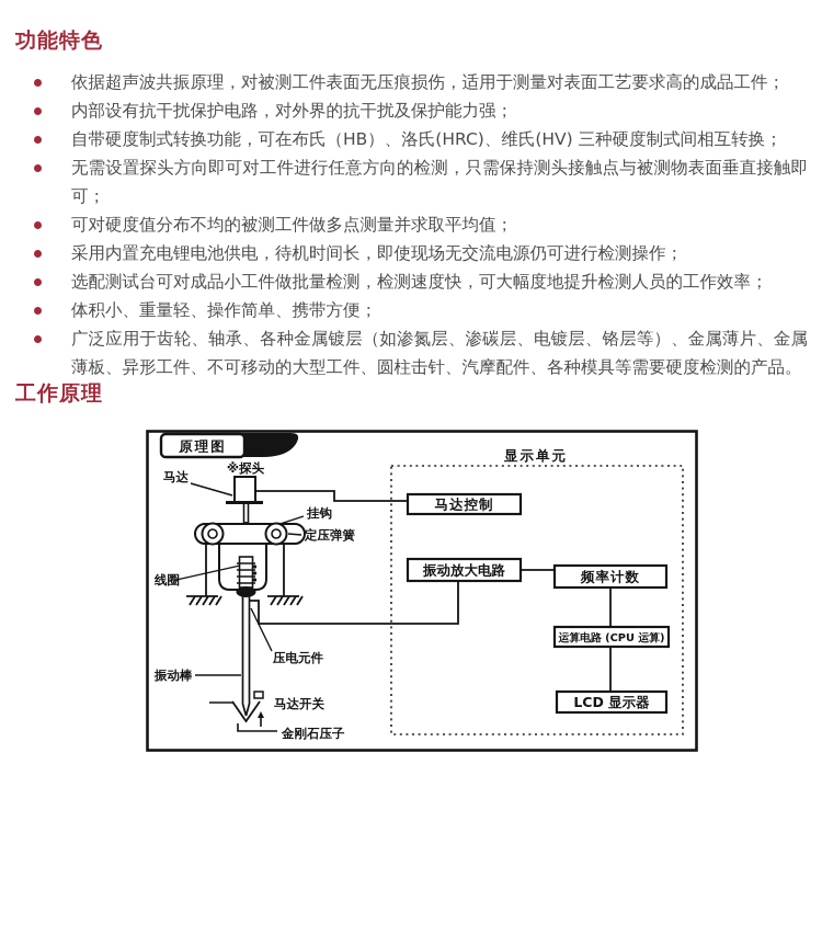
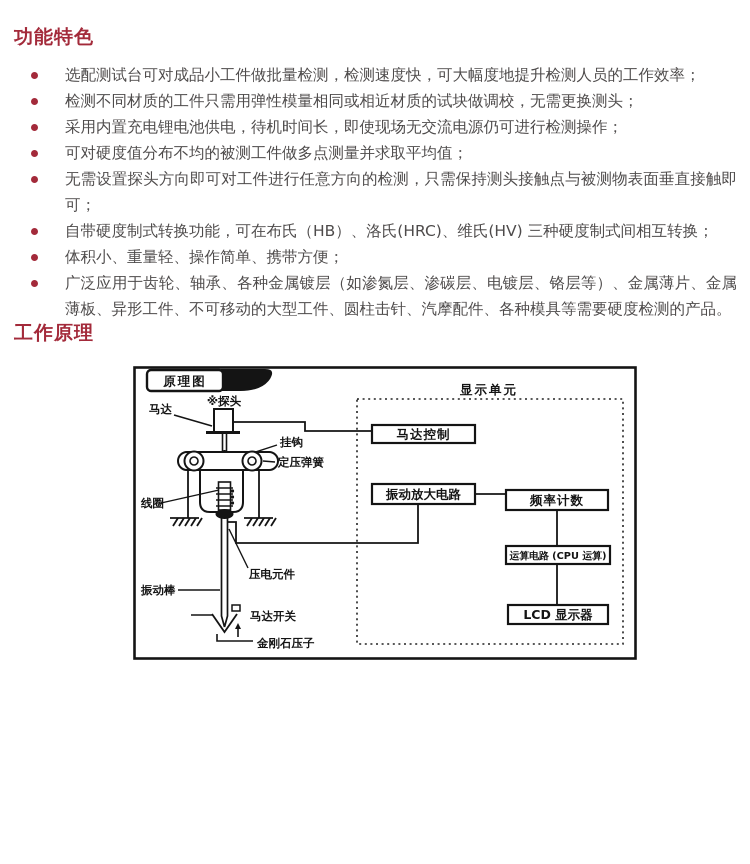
  功能特色
- 依据超声波共振原理，对被测工件表面无压痕损伤，适用于测量对表面工艺要求高的成品工件；
- 内部设有抗干扰保护电路，对外界的抗干扰及保护能力强；
- 自带硬度制式转换功能，可在布氏（HB）、洛氏(HRC)、维氏(HV) 三种硬度制式间相互转换；
+ 选配测试台可对成品小工件做批量检测，检测速度快，可大幅度地提升检测人员的工作效率；
+ 检测不同材质的工件只需用弹性模量相同或相近材质的试块做调校，无需更换测头；
- 无需设置探头方向即可对工件进行任意方向的检测，只需保持测头接触点与被测物表面垂直接触即可；
+ 采用内置充电锂电池供电，待机时间长，即使现场无交流电源仍可进行检测操作；
  可对硬度值分布不均的被测工件做多点测量并求取平均值；
- 采用内置充电锂电池供电，待机时间长，即使现场无交流电源仍可进行检测操作；
+ 无需设置探头方向即可对工件进行任意方向的检测，只需保持测头接触点与被测物表面垂直接触即可；
- 选配测试台可对成品小工件做批量检测，检测速度快，可大幅度地提升检测人员的工作效率；
+ 自带硬度制式转换功能，可在布氏（HB）、洛氏(HRC)、维氏(HV) 三种硬度制式间相互转换；
  体积小、重量轻、操作简单、携带方便；
  广泛应用于齿轮、轴承、各种金属镀层（如渗氮层、渗碳层、电镀层、铬层等）、金属薄片、金属薄板、异形工件、不可移动的大型工件、圆柱击针、汽摩配件、各种模具等需要硬度检测的产品。
  工作原理
  原理图
  显示单元
  ※探头
  马达
  挂钩
  定压弹簧
  线圈
  压电元件
  振动棒
  马达开关
  金刚石压子
  马达控制
  振动放大电路
  频率计数
  运算电路 (CPU 运算)
  LCD 显示器
